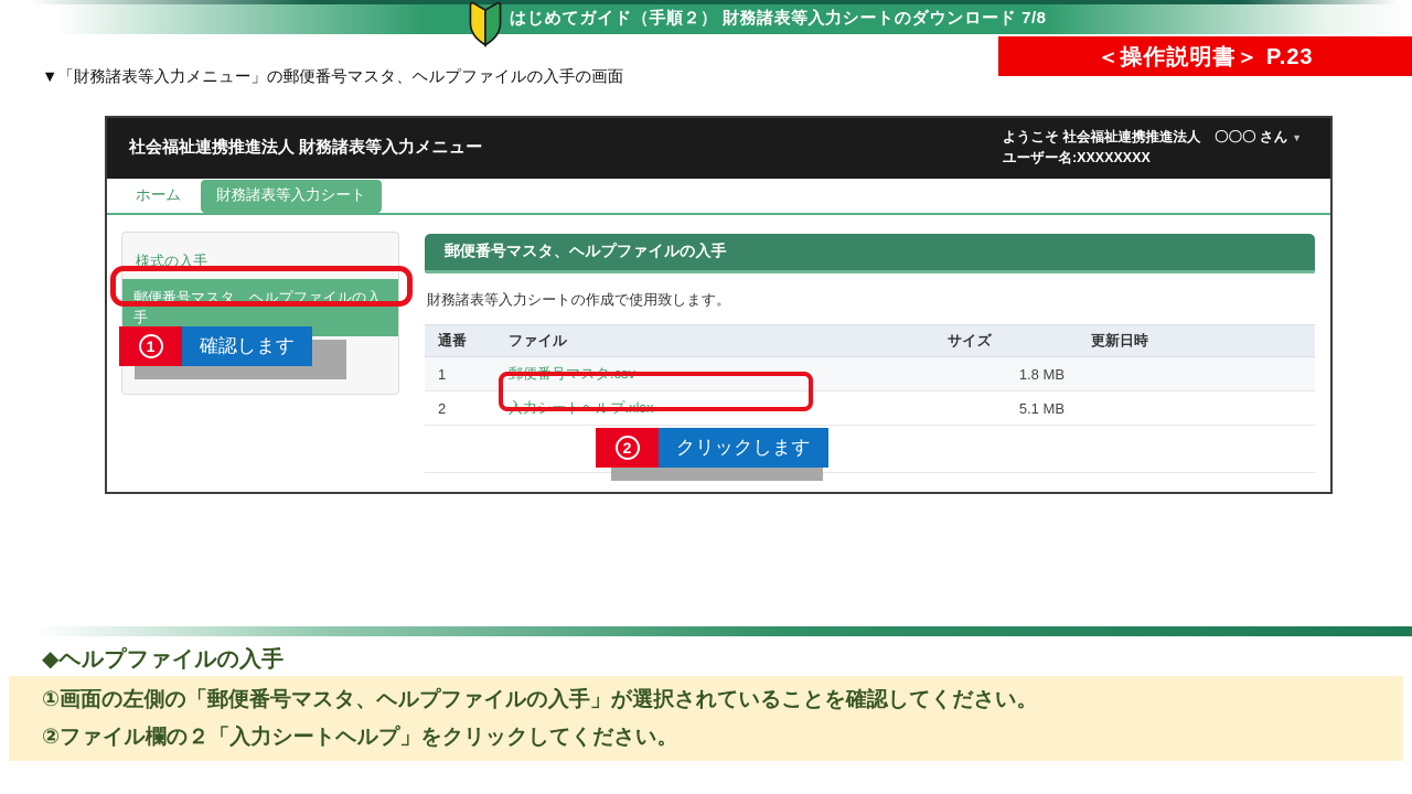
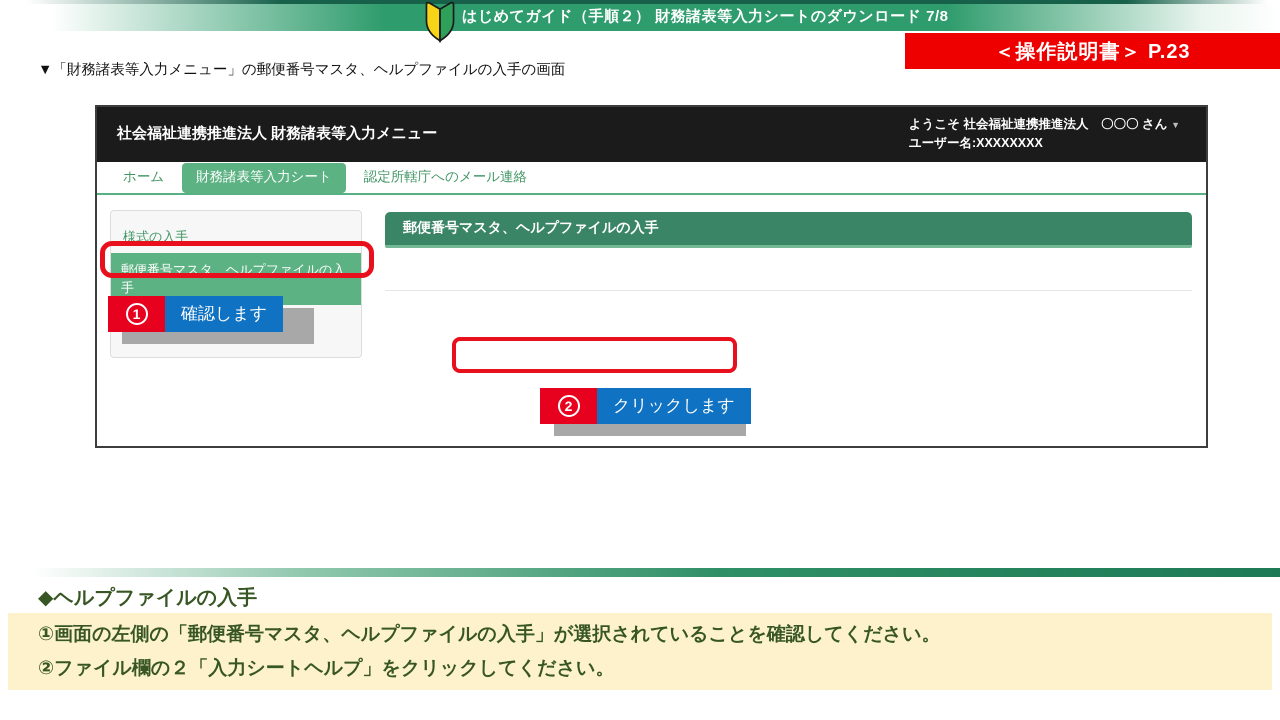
  はじめてガイド（手順２） 財務諸表等入力シートのダウンロード 7/8
  ＜操作説明書＞ P.23
  ▼「財務諸表等入力メニュー」の郵便番号マスタ、ヘルプファイルの入手の画面
  社会福祉連携推進法人 財務諸表等入力メニュー
  ようこそ 社会福祉連携推進法人 〇〇〇 さん ▼
  ユーザー名:XXXXXXXX
  ホーム
  財務諸表等入力シート
+ 認定所轄庁へのメール連絡
  様式の入手
  郵便番号マスタ、ヘルプファイルの入手
  郵便番号マスタ、ヘルプファイルの入手
- 財務諸表等入力シートの作成で使用致します。
- 通番	ファイル	サイズ	更新日時
- 1	郵便番号マスタ.csv	1.8 MB
- 2	入力シートヘルプ.xlsx	5.1 MB
  1
  確認します
  2
  クリックします
  ◆ヘルプファイルの入手
  ①画面の左側の「郵便番号マスタ、ヘルプファイルの入手」が選択されていることを確認してください。
  ②ファイル欄の２「入力シートヘルプ」をクリックしてください。
